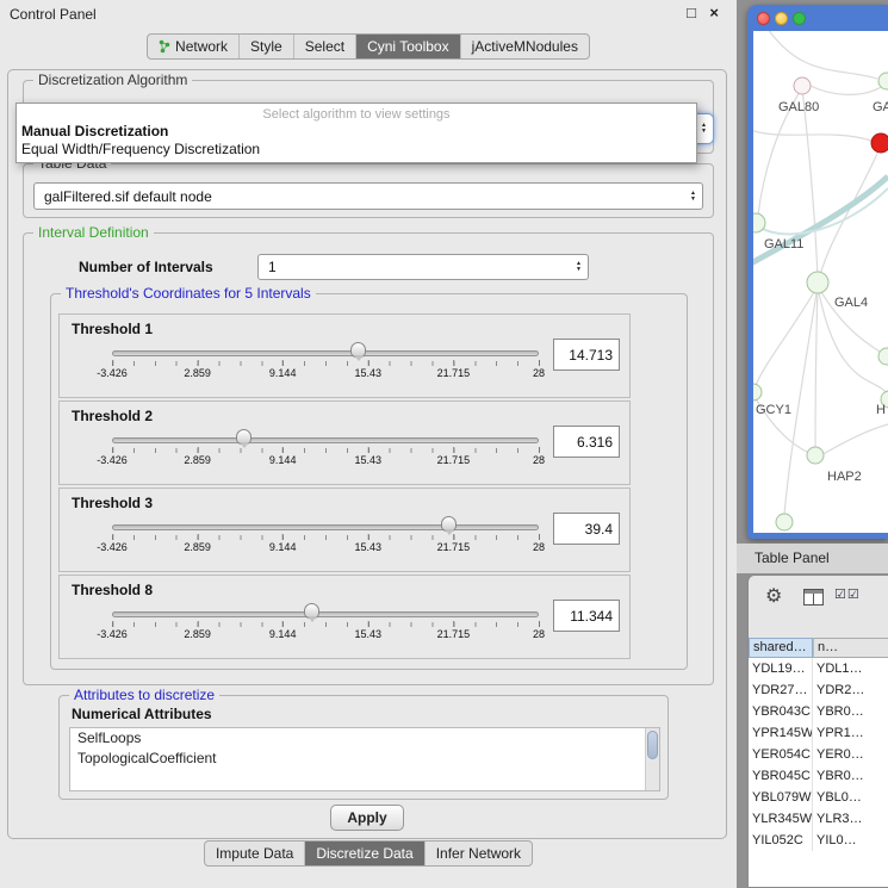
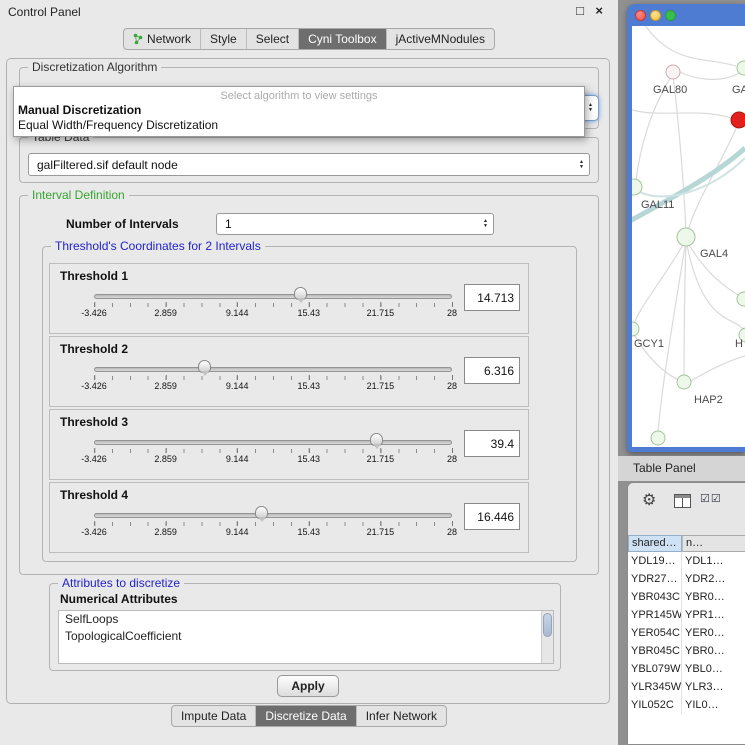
  Control Panel
  □
  ×
  Network
  Style
  Select
  Cyni Toolbox
  jActiveMNodules
  Discretization Algorithm
  Select algorithm to view settings
  Manual Discretization
  Equal Width/Frequency Discretization
  Table Data
  galFiltered.sif default node
  Interval Definition
  Number of Intervals
  1
- Threshold's Coordinates for 5 Intervals
+ Threshold's Coordinates for 2 Intervals
  Threshold 1
  -3.426
  2.859
  9.144
  15.43
  21.715
  28
  14.713
  Threshold 2
  -3.426
  2.859
  9.144
  15.43
  21.715
  28
  6.316
  Threshold 3
  -3.426
  2.859
  9.144
  15.43
  21.715
  28
  39.4
- Threshold 8
+ Threshold 4
  -3.426
  2.859
  9.144
  15.43
  21.715
  28
- 11.344
+ 16.446
  Attributes to discretize
  Numerical Attributes
  SelfLoops
  TopologicalCoefficient
  Apply
  Impute Data
  Discretize Data
  Infer Network
  GAL80
  GA
  GAL11
  GAL4
  GCY1
  H
  HAP2
  Table Panel
  ⚙
  ☑☑
  shared…
  n…
  YDL19…
  YDL1…
  YDR27…
  YDR2…
  YBR043C
  YBR0…
  YPR145W
  YPR1…
  YER054C
  YER0…
  YBR045C
  YBR0…
  YBL079W
  YBL0…
  YLR345W
  YLR3…
  YIL052C
  YIL0…
